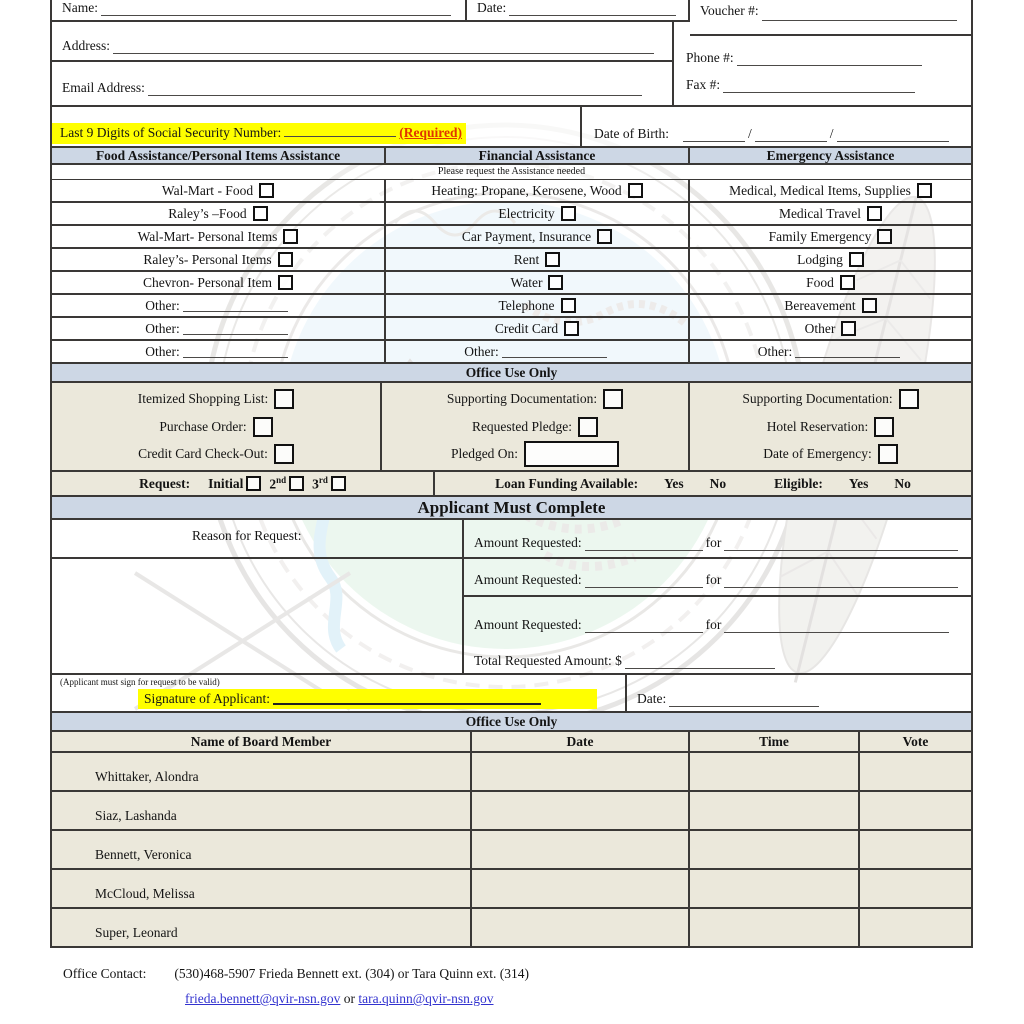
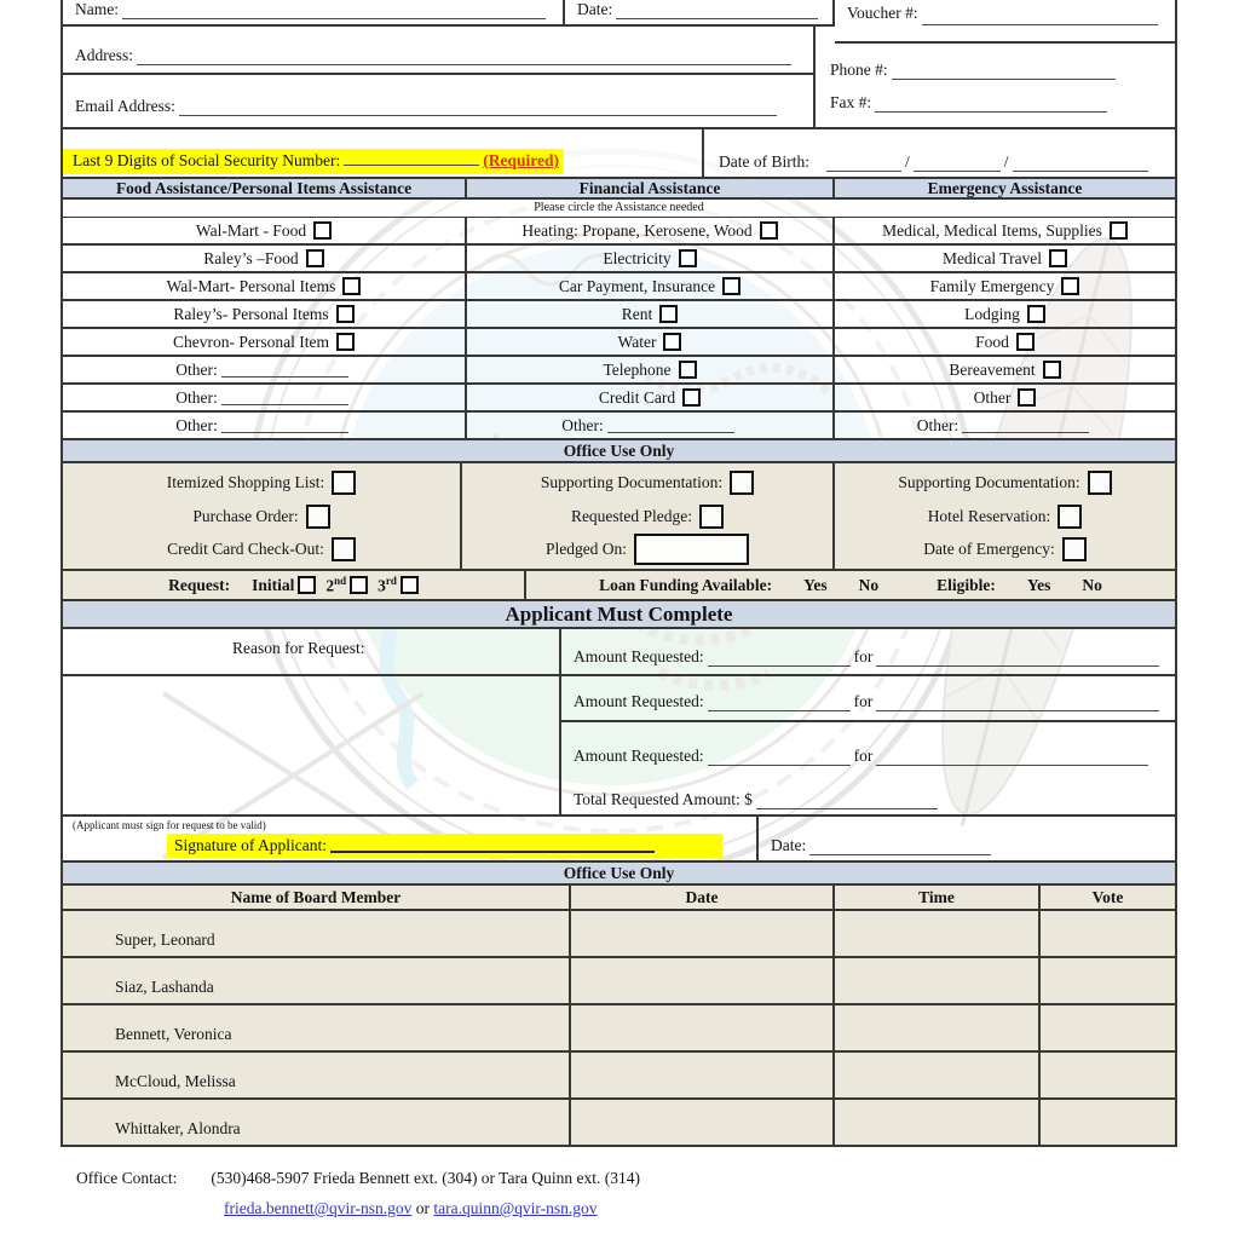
  Name:
  Date:
  Voucher #:
  Address:
  Email Address:
  Phone #:
  Fax #:
  Last 9 Digits of Social Security Number:
  (Required)
  Date of Birth:
  /
  /
  Food Assistance/Personal Items Assistance
  Financial Assistance
  Emergency Assistance
- Please request the Assistance needed
+ Please circle the Assistance needed
  Wal-Mart - Food
  Raley’s –Food
  Wal-Mart- Personal Items
  Raley’s- Personal Items
  Chevron- Personal Item
  Other:
  Other:
  Other:
  Heating: Propane, Kerosene, Wood
  Electricity
  Car Payment, Insurance
  Rent
  Water
  Telephone
  Credit Card
  Other:
  Medical, Medical Items, Supplies
  Medical Travel
  Family Emergency
  Lodging
  Food
  Bereavement
  Other
  Other:
  Office Use Only
  Itemized Shopping List:
  Purchase Order:
  Credit Card Check-Out:
  Supporting Documentation:
  Requested Pledge:
  Pledged On:
  Supporting Documentation:
  Hotel Reservation:
  Date of Emergency:
  Request:
  Initial
  2nd
  3rd
  Loan Funding Available:
  Yes
  No
  Eligible:
  Yes
  No
  Applicant Must Complete
  Reason for Request:
  Amount Requested:
  for
  Amount Requested:
  for
  Amount Requested:
  for
  Total Requested Amount: $
  (Applicant must sign for request to be valid)
  Signature of Applicant:
  Date:
  Office Use Only
  Name of Board Member
  Date
  Time
  Vote
- Whittaker, Alondra
+ Super, Leonard
  Siaz, Lashanda
  Bennett, Veronica
  McCloud, Melissa
- Super, Leonard
+ Whittaker, Alondra
  Office Contact: (530)468-5907 Frieda Bennett ext. (304) or Tara Quinn ext. (314)
  frieda.bennett@qvir-nsn.gov or tara.quinn@qvir-nsn.gov
